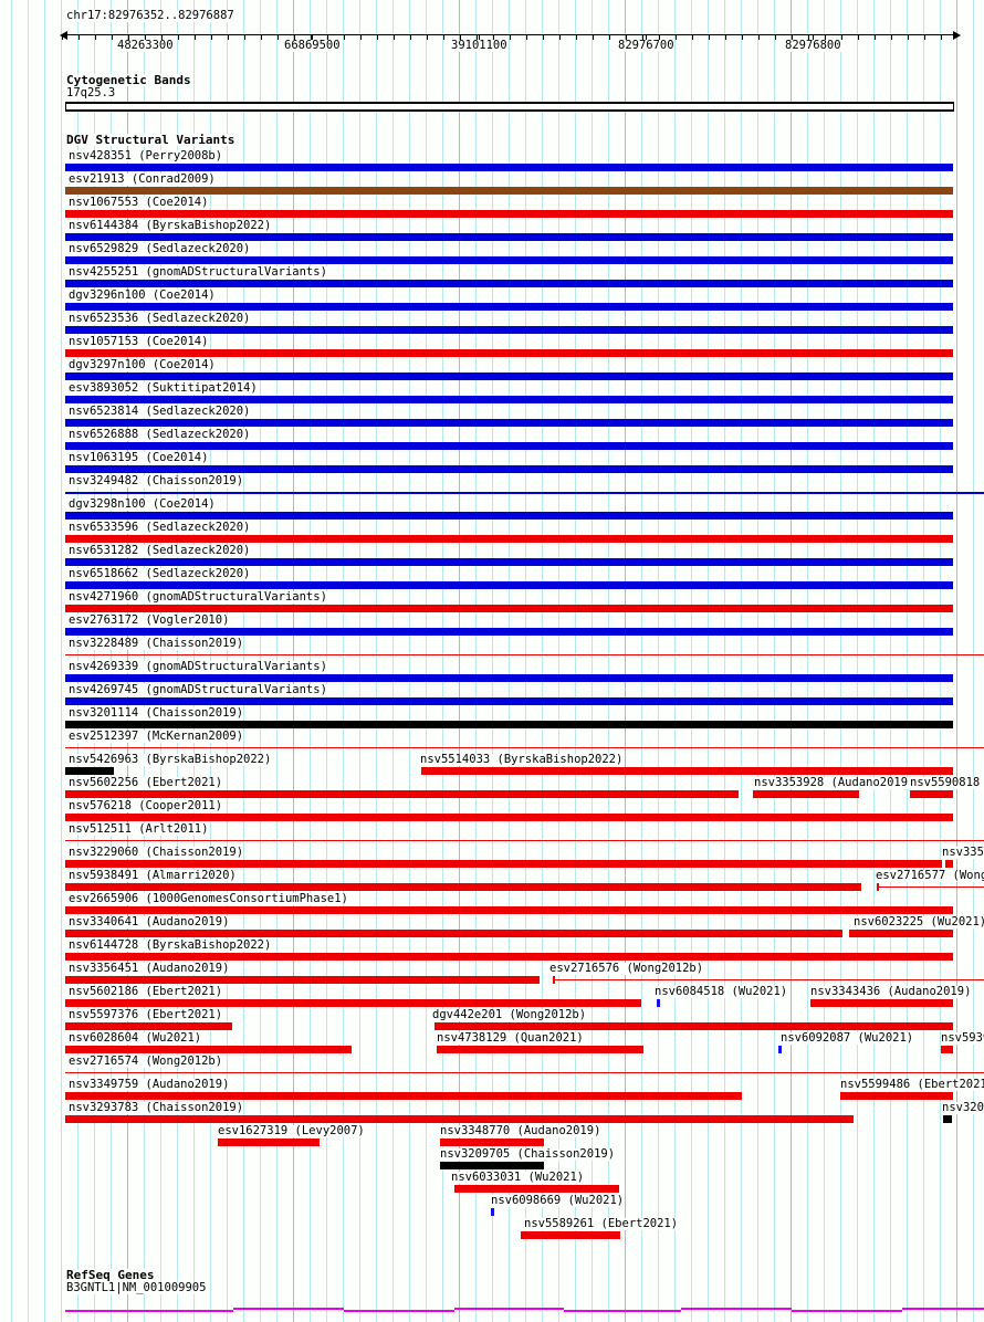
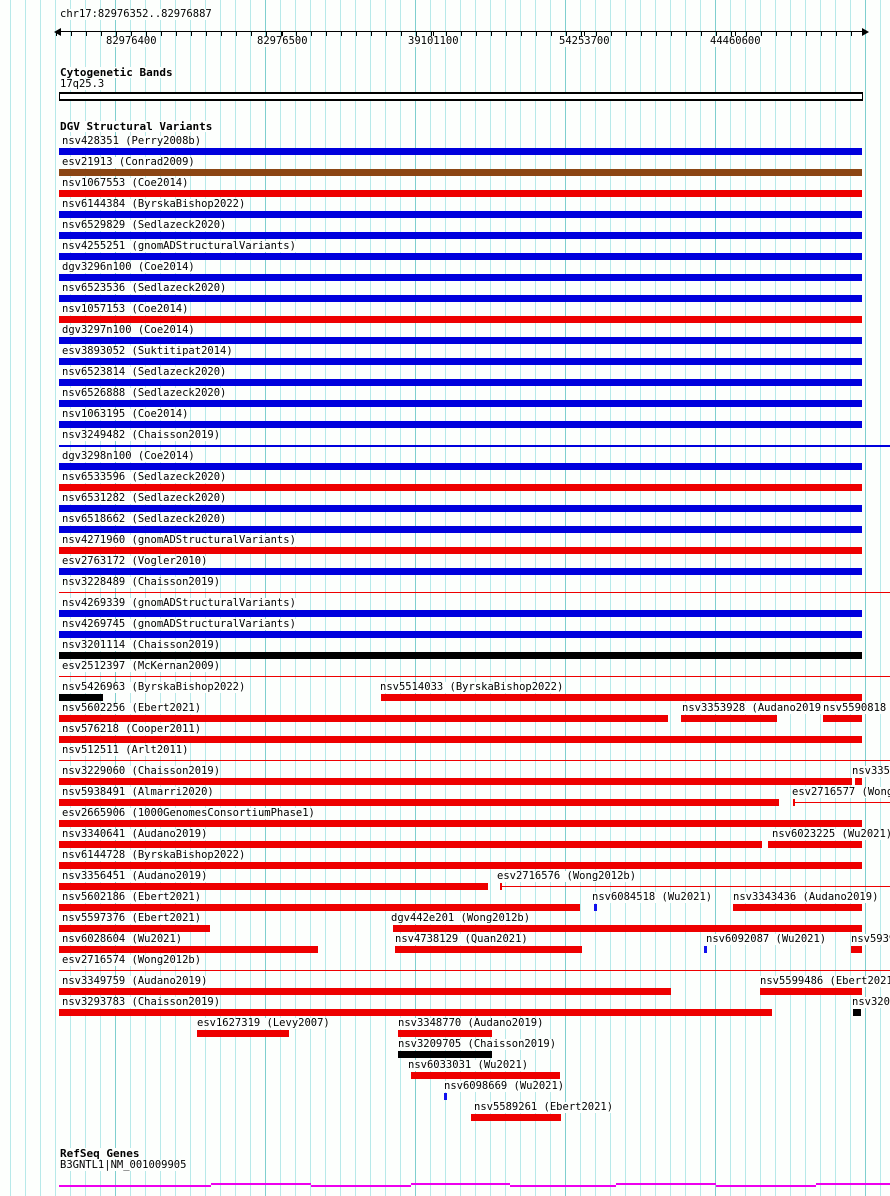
  chr17:82976352..82976887
- 48263300
+ 82976400
- 66869500
+ 82976500
  39101100
- 82976700
+ 54253700
- 82976800
+ 44460600
  Cytogenetic Bands
  17q25.3
  DGV Structural Variants
  nsv428351 (Perry2008b)
  esv21913 (Conrad2009)
  nsv1067553 (Coe2014)
  nsv6144384 (ByrskaBishop2022)
  nsv6529829 (Sedlazeck2020)
  nsv4255251 (gnomADStructuralVariants)
  dgv3296n100 (Coe2014)
  nsv6523536 (Sedlazeck2020)
  nsv1057153 (Coe2014)
  dgv3297n100 (Coe2014)
  esv3893052 (Suktitipat2014)
  nsv6523814 (Sedlazeck2020)
  nsv6526888 (Sedlazeck2020)
  nsv1063195 (Coe2014)
  nsv3249482 (Chaisson2019)
  dgv3298n100 (Coe2014)
  nsv6533596 (Sedlazeck2020)
  nsv6531282 (Sedlazeck2020)
  nsv6518662 (Sedlazeck2020)
  nsv4271960 (gnomADStructuralVariants)
  esv2763172 (Vogler2010)
  nsv3228489 (Chaisson2019)
  nsv4269339 (gnomADStructuralVariants)
  nsv4269745 (gnomADStructuralVariants)
  nsv3201114 (Chaisson2019)
  esv2512397 (McKernan2009)
  nsv5426963 (ByrskaBishop2022)
  nsv5514033 (ByrskaBishop2022)
  nsv5602256 (Ebert2021)
  nsv3353928 (Audano2019
  nsv5590818
  nsv576218 (Cooper2011)
  nsv512511 (Arlt2011)
  nsv3229060 (Chaisson2019)
  nsv335
  nsv5938491 (Almarri2020)
  esv2665906 (1000GenomesConsortiumPhase1)
  nsv3340641 (Audano2019)
  nsv6023225 (Wu2021)
  nsv6144728 (ByrskaBishop2022)
  nsv3356451 (Audano2019)
  esv2716576 (Wong2012b)
  nsv5602186 (Ebert2021)
  nsv6084518 (Wu2021)
  nsv3343436 (Audano2019)
  nsv5597376 (Ebert2021)
  dgv442e201 (Wong2012b)
  nsv6028604 (Wu2021)
  nsv4738129 (Quan2021)
  nsv6092087 (Wu2021)
  nsv593
  esv2716574 (Wong2012b)
  nsv3349759 (Audano2019)
  nsv5599486 (Ebert202
  nsv3293783 (Chaisson2019)
  nsv320
  esv1627319 (Levy2007)
  nsv3348770 (Audano2019)
  nsv3209705 (Chaisson2019)
  nsv6033031 (Wu2021)
  nsv6098669 (Wu2021)
  nsv5589261 (Ebert2021)
  RefSeq Genes
  B3GNTL1|NM_001009905
